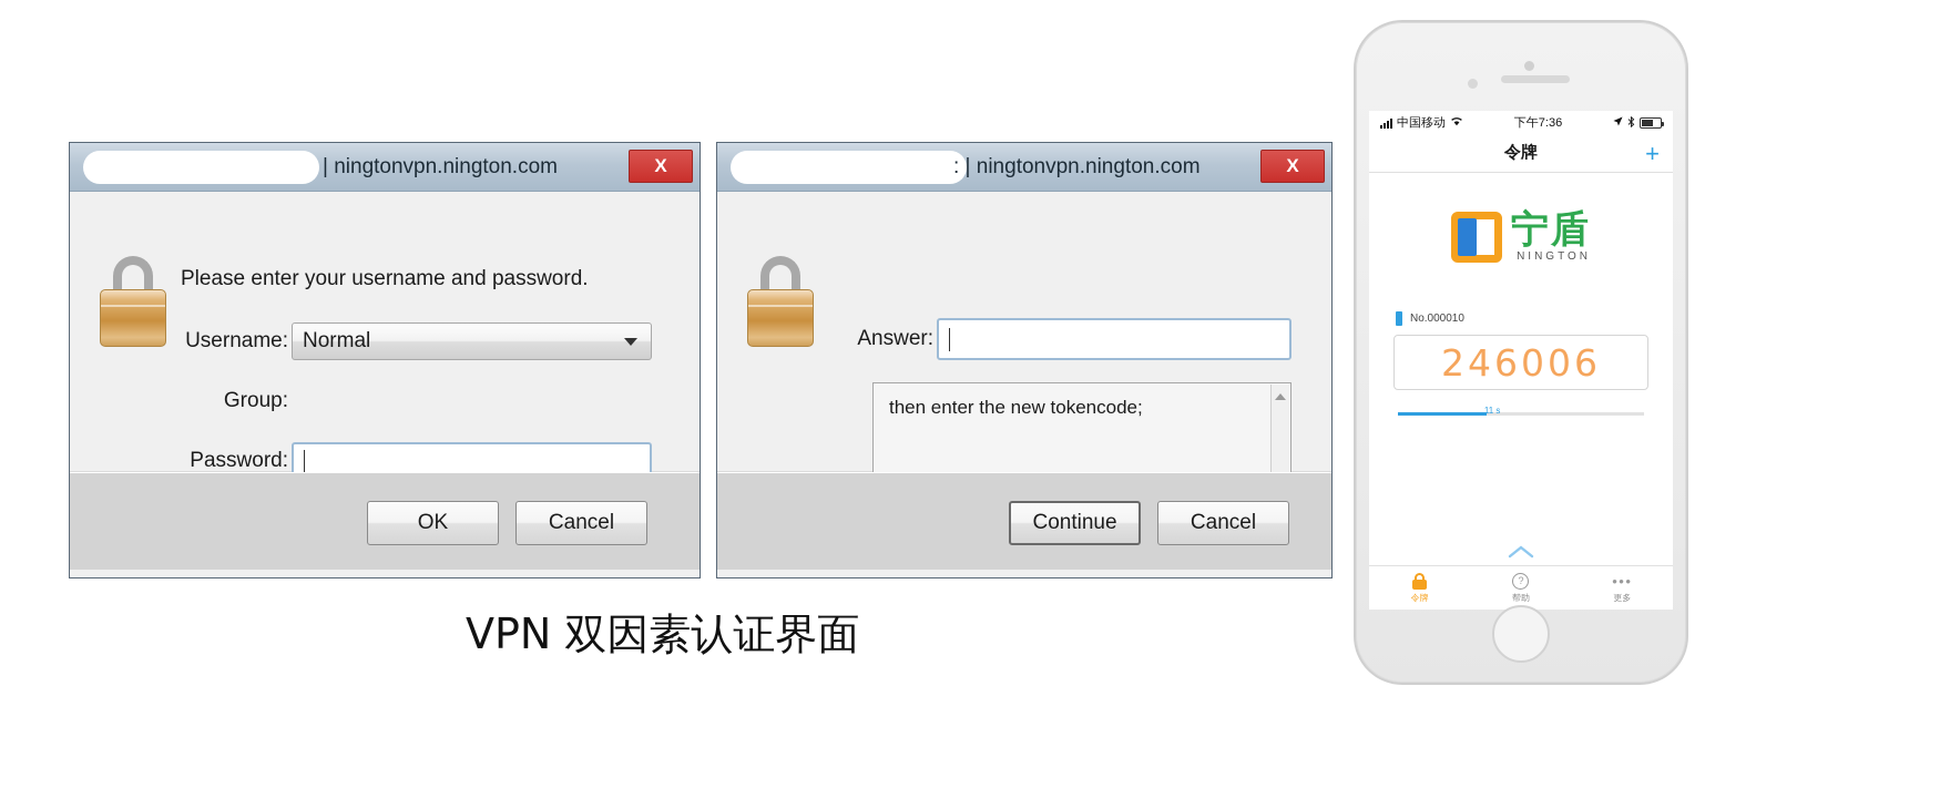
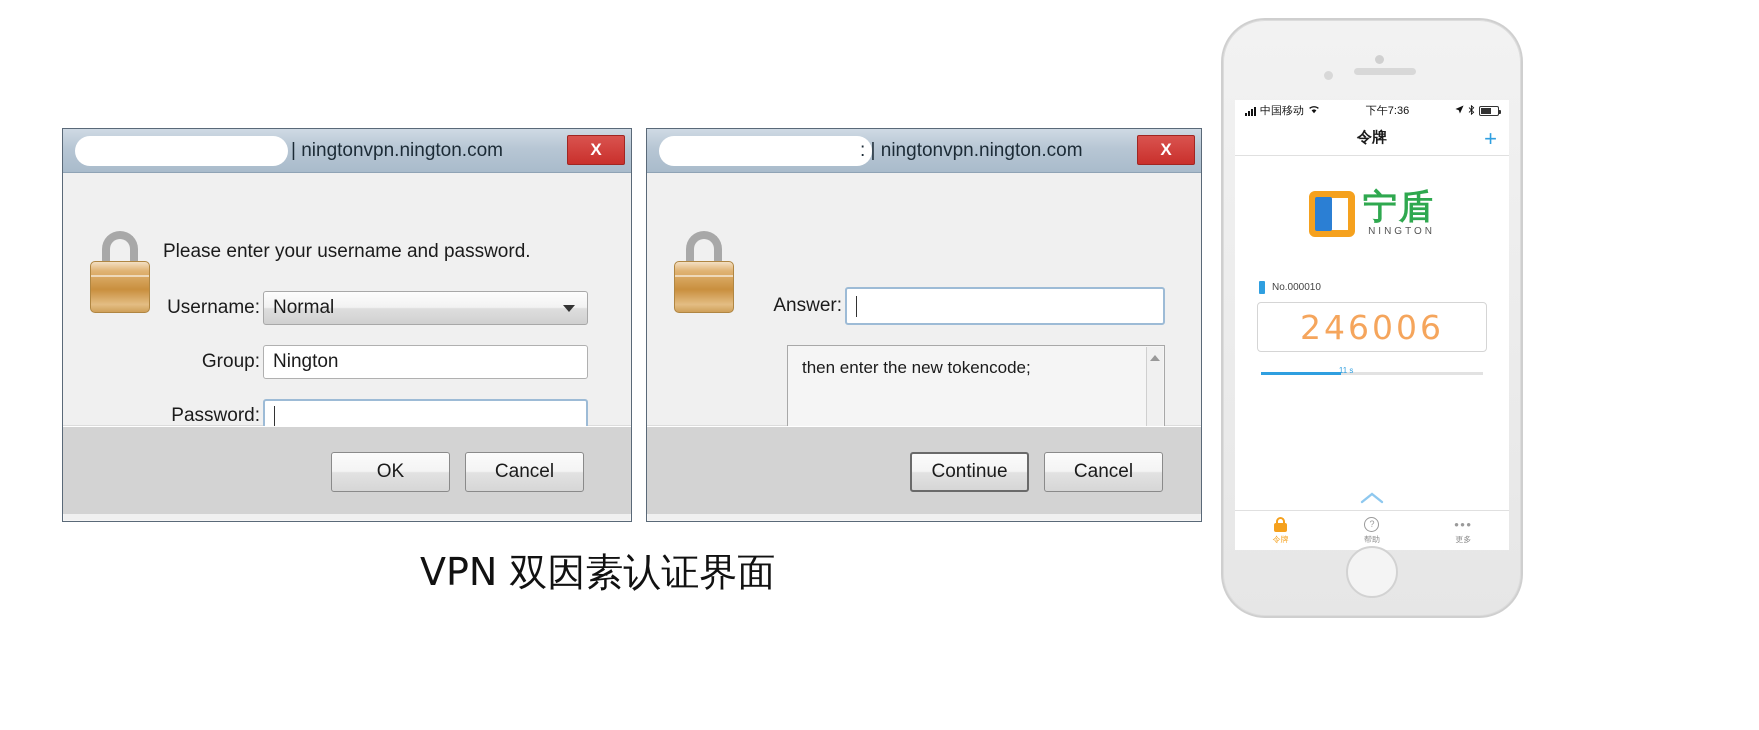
  | ningtonvpn.nington.com
  X
  Please enter your username and password.
  Username:
  Normal
  Group:
+ Nington
  Password:
  OK
  Cancel
  : | ningtonvpn.nington.com
  X
  Answer:
  then enter the new tokencode;
  Continue
  Cancel
  中国移动
  下午7:36
  令牌
  +
  宁盾
  NINGTON
  No.000010
  246006
  11 s
  令牌
  ?
  帮助
  •••
  更多
  VPN 双因素认证界面
